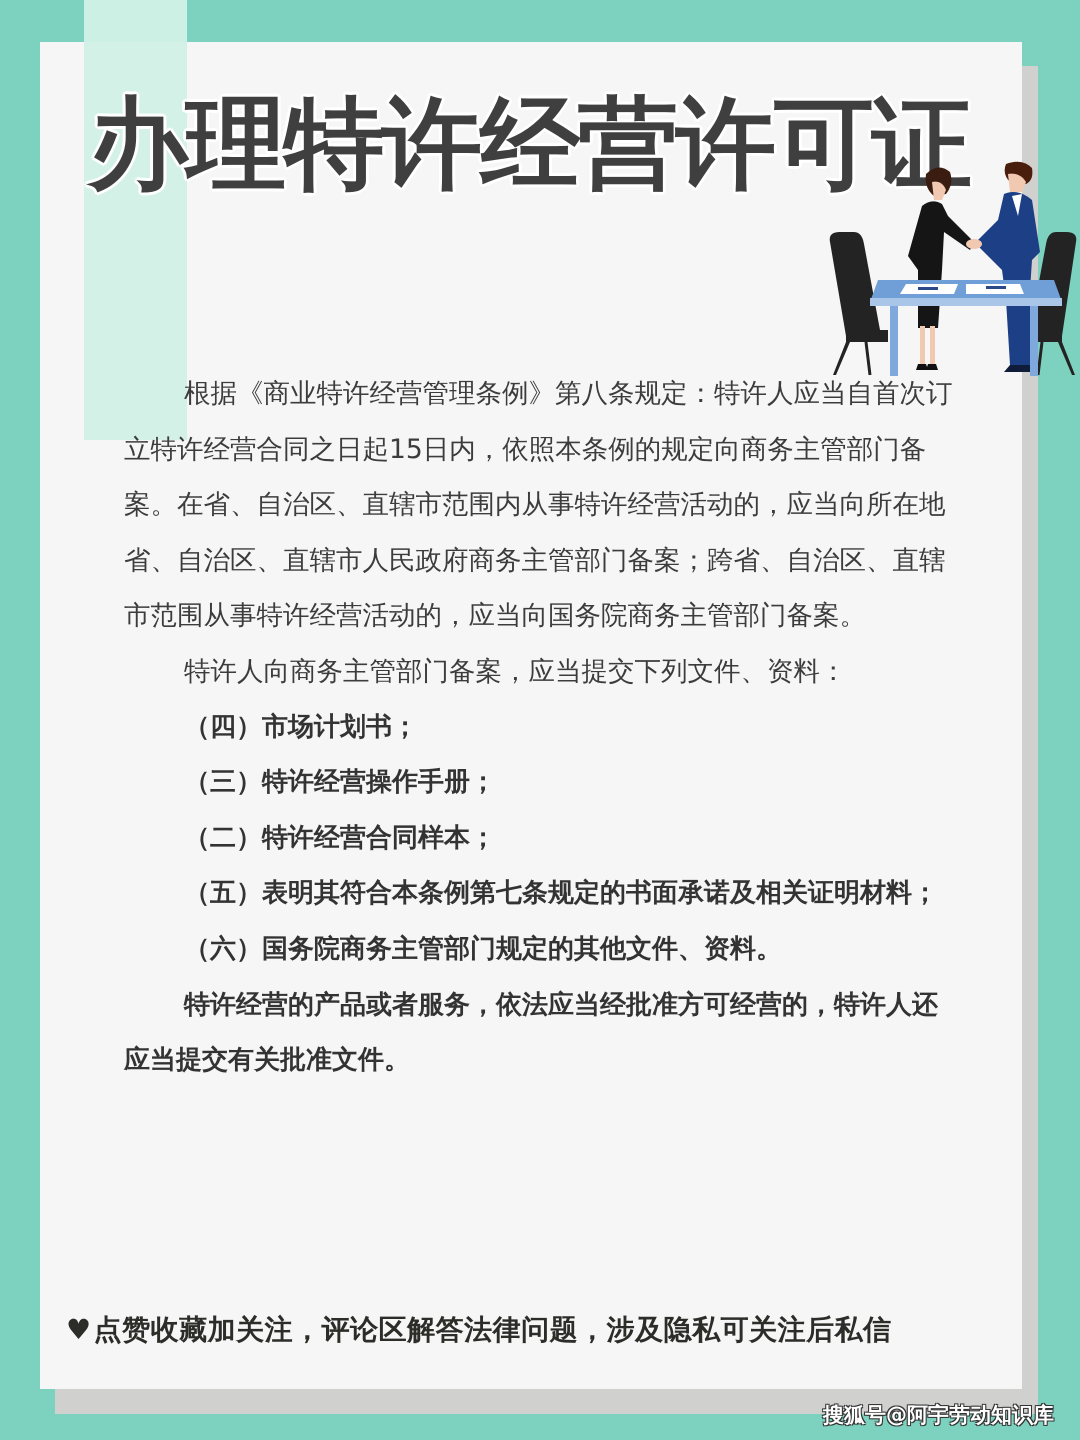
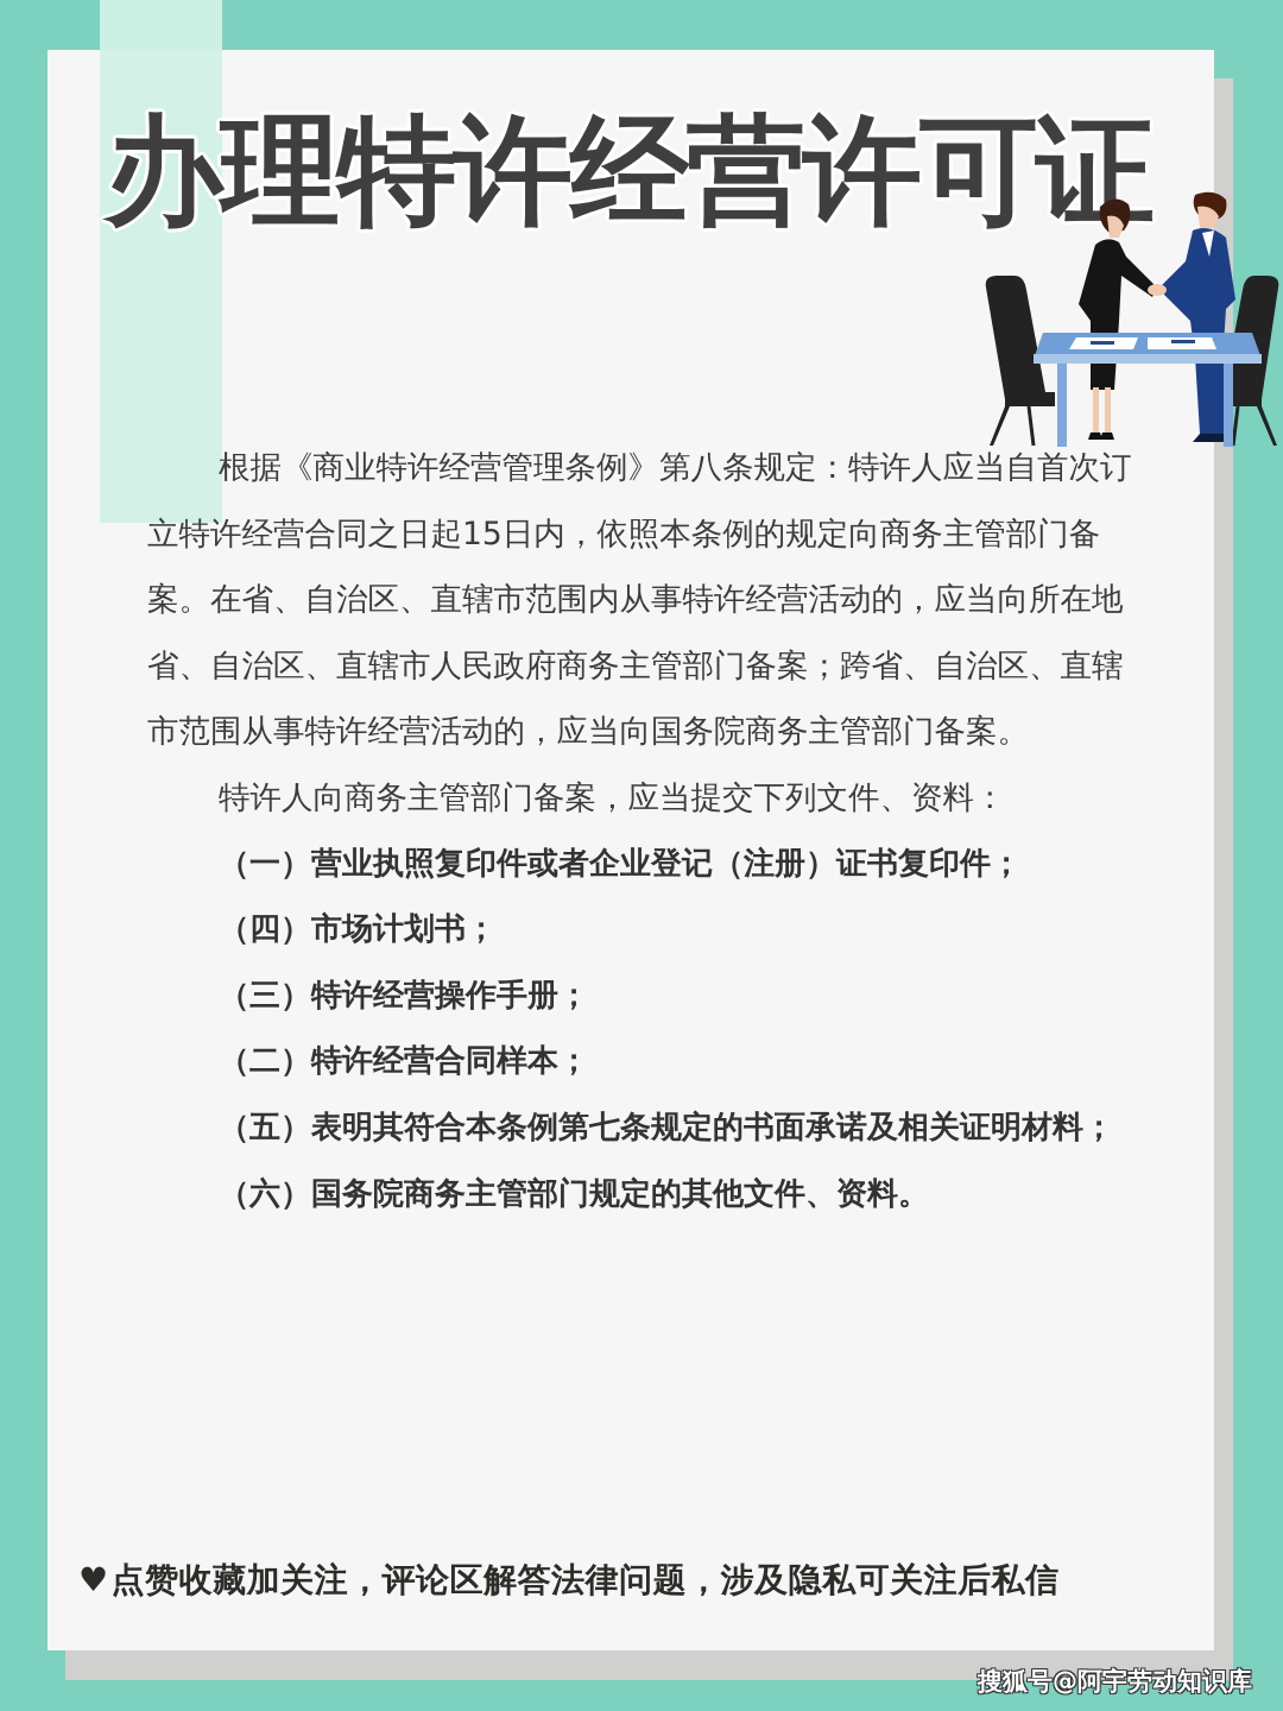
  办理特许经营许可证
  根据《商业特许经营管理条例》第八条规定：特许人应当自首次订立特许经营合同之日起15日内，依照本条例的规定向商务主管部门备案。在省、自治区、直辖市范围内从事特许经营活动的，应当向所在地省、自治区、直辖市人民政府商务主管部门备案；跨省、自治区、直辖市范围从事特许经营活动的，应当向国务院商务主管部门备案。
  特许人向商务主管部门备案，应当提交下列文件、资料：
+ （一）营业执照复印件或者企业登记（注册）证书复印件；
  （四）市场计划书；
  （三）特许经营操作手册；
  （二）特许经营合同样本；
  （五）表明其符合本条例第七条规定的书面承诺及相关证明材料；
  （六）国务院商务主管部门规定的其他文件、资料。
- 特许经营的产品或者服务，依法应当经批准方可经营的，特许人还应当提交有关批准文件。
  ♥点赞收藏加关注，评论区解答法律问题，涉及隐私可关注后私信
  搜狐号@阿宇劳动知识库
